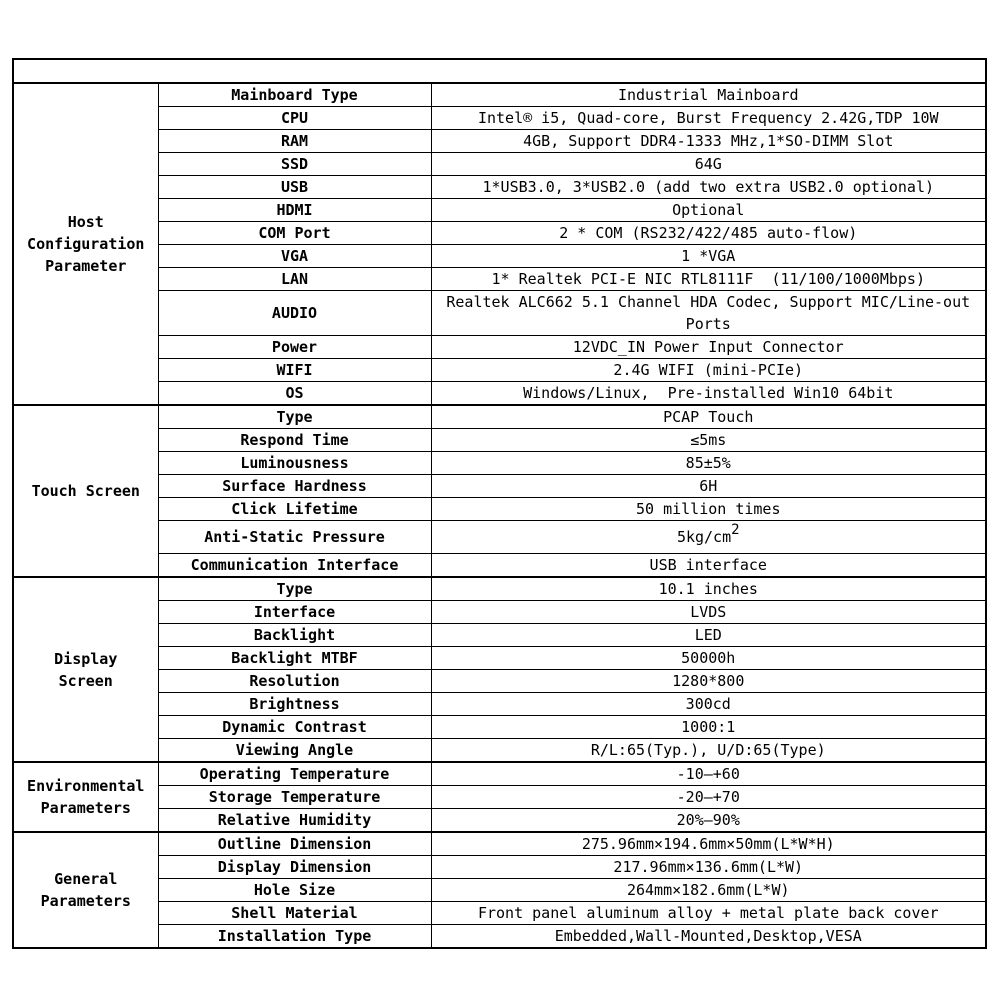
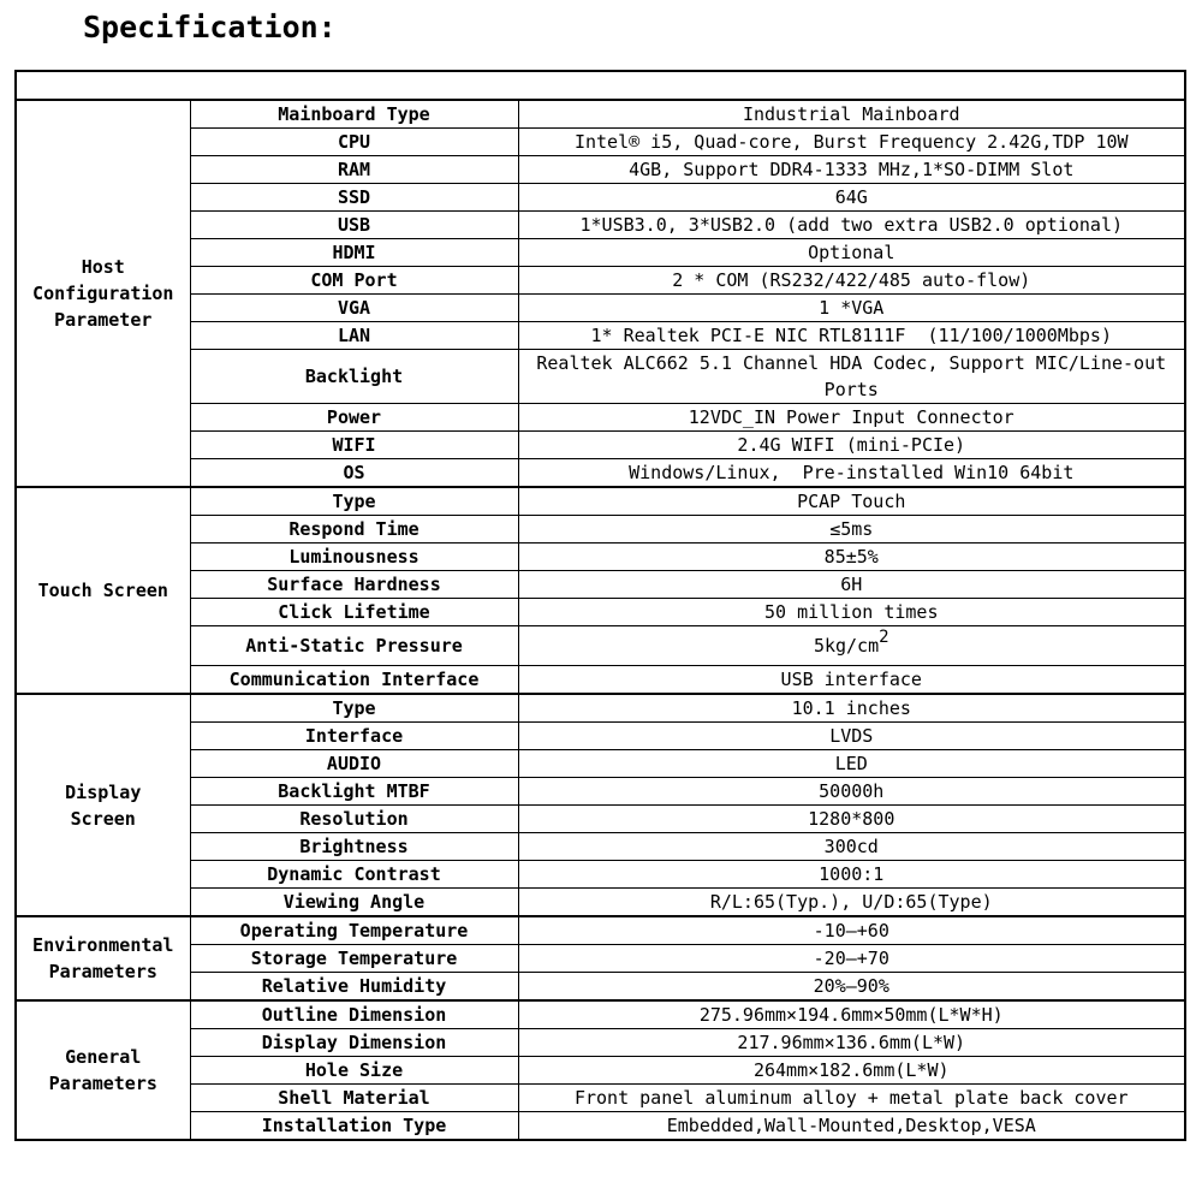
+ Specification:
  Host Configuration Parameter	Mainboard Type	Industrial Mainboard
  CPU	Intel® i5, Quad-core, Burst Frequency 2.42G,TDP 10W
  RAM	4GB, Support DDR4-1333 MHz,1*SO-DIMM Slot
  SSD	64G
  USB	1*USB3.0, 3*USB2.0 (add two extra USB2.0 optional)
  HDMI	Optional
  COM Port	2 * COM (RS232/422/485 auto-flow)
  VGA	1 *VGA
  LAN	1* Realtek PCI-E NIC RTL8111F (11/100/1000Mbps)
- AUDIO	Realtek ALC662 5.1 Channel HDA Codec, Support MIC/Line-out Ports
+ Backlight	Realtek ALC662 5.1 Channel HDA Codec, Support MIC/Line-out Ports
  Power	12VDC_IN Power Input Connector
  WIFI	2.4G WIFI (mini-PCIe)
  OS	Windows/Linux, Pre-installed Win10 64bit
  Touch Screen	Type	PCAP Touch
  Respond Time	≤5ms
  Luminousness	85±5%
  Surface Hardness	6H
  Click Lifetime	50 million times
  Anti-Static Pressure	5kg/cm2
  Communication Interface	USB interface
  Display Screen	Type	10.1 inches
  Interface	LVDS
- Backlight	LED
+ AUDIO	LED
  Backlight MTBF	50000h
  Resolution	1280*800
  Brightness	300cd
  Dynamic Contrast	1000:1
  Viewing Angle	R/L:65(Typ.), U/D:65(Type)
  Environmental Parameters	Operating Temperature	-10—+60
  Storage Temperature	-20—+70
  Relative Humidity	20%—90%
  General Parameters	Outline Dimension	275.96mm×194.6mm×50mm(L*W*H)
  Display Dimension	217.96mm×136.6mm(L*W)
  Hole Size	264mm×182.6mm(L*W)
  Shell Material	Front panel aluminum alloy + metal plate back cover
  Installation Type	Embedded,Wall-Mounted,Desktop,VESA
